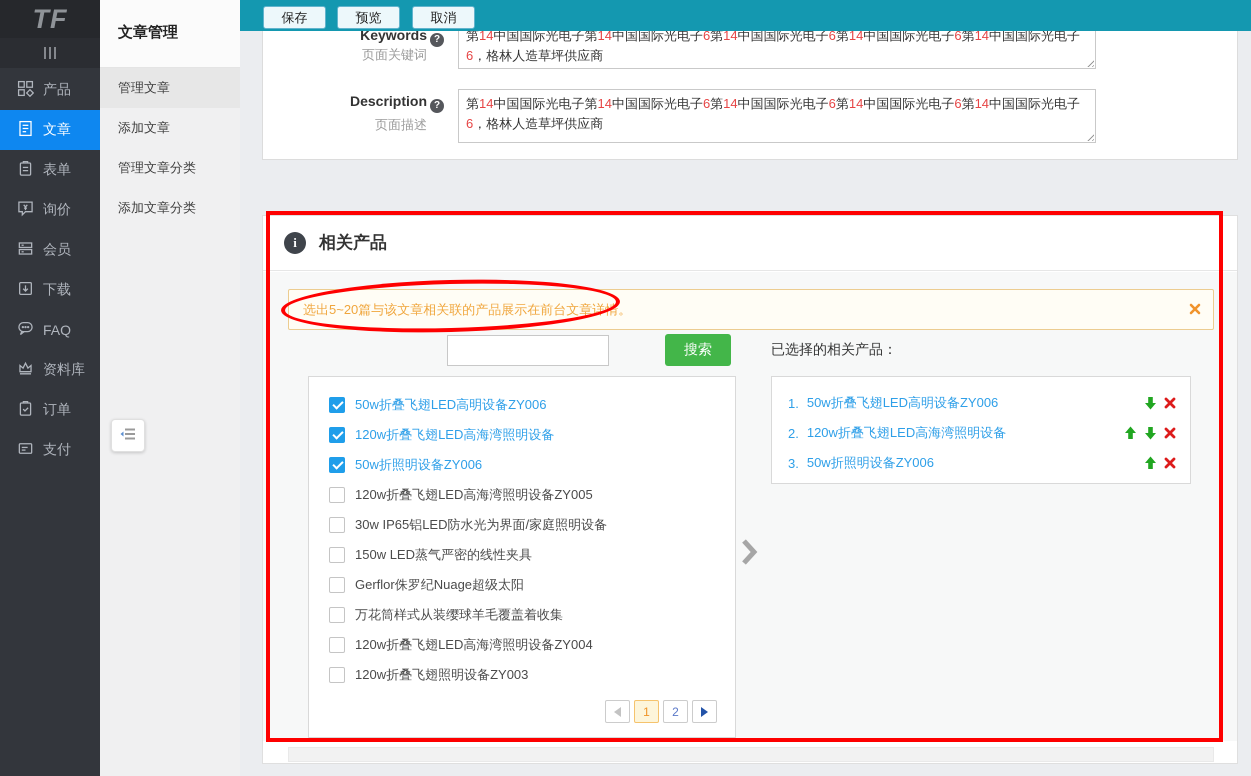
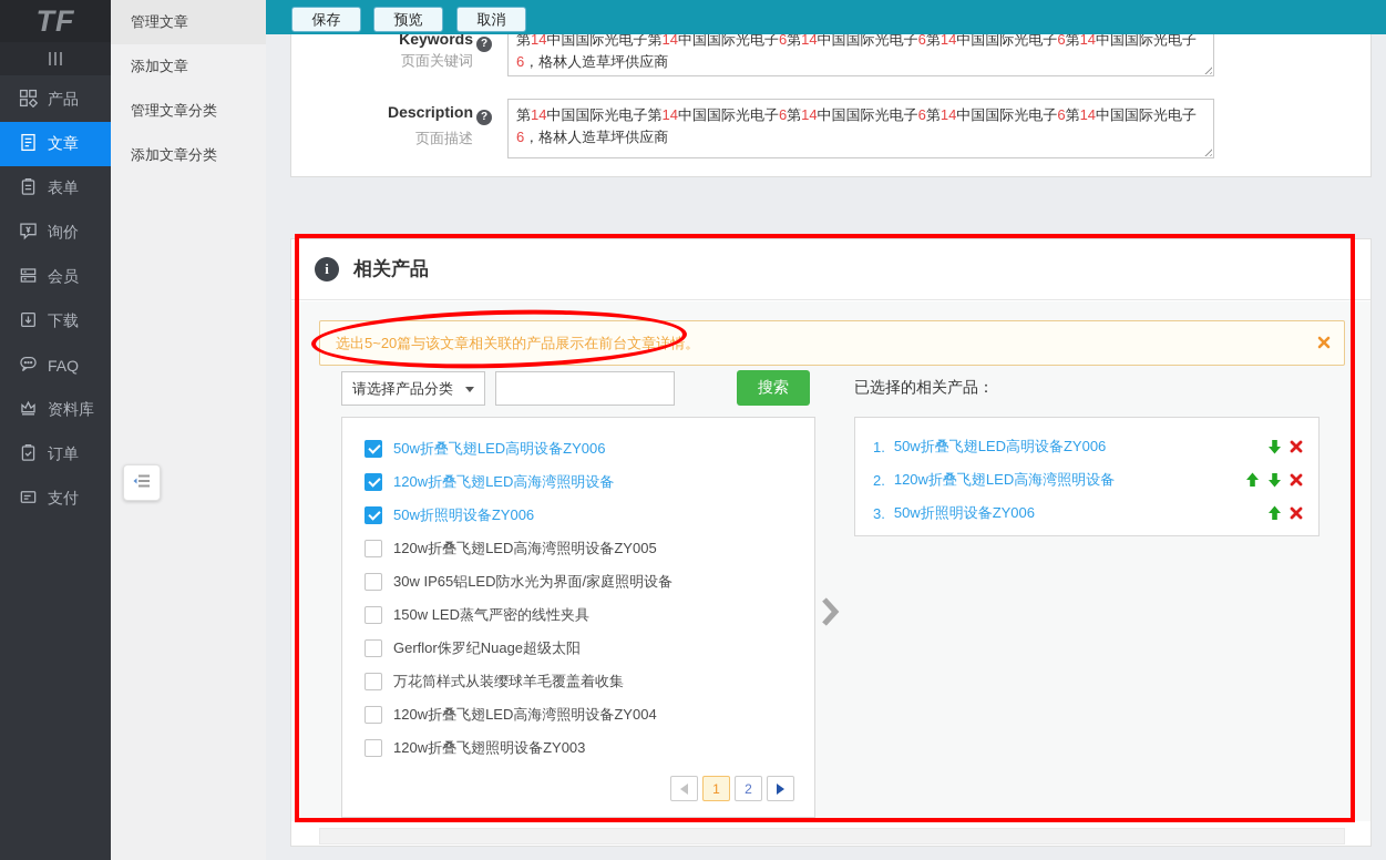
  TF
  产品
  文章
  表单
  询价
  会员
  下载
  FAQ
  资料库
  订单
  支付
- 文章管理
  管理文章
  添加文章
  管理文章分类
  添加文章分类
  保存
  预览
  取消
  Keywords ?
  页面关键词
  第14中国国际光电子第14中国国际光电子6第14中国国际光电子6第14中国国际光电子6第14中国国际光电子6，格林人造草坪供应商
  Description ?
  页面描述
  第14中国国际光电子第14中国国际光电子6第14中国国际光电子6第14中国国际光电子6第14中国国际光电子6，格林人造草坪供应商
  i
  相关产品
  选出5~20篇与该文章相关联的产品展示在前台文章详情。
+ 请选择产品分类
  搜索
  已选择的相关产品：
  50w折叠飞翅LED高明设备ZY006
  120w折叠飞翅LED高海湾照明设备
  50w折照明设备ZY006
  120w折叠飞翅LED高海湾照明设备ZY005
  30w IP65铝LED防水光为界面/家庭照明设备
  150w LED蒸气严密的线性夹具
  Gerflor侏罗纪Nuage超级太阳
  万花筒样式从装缨球羊毛覆盖着收集
  120w折叠飞翅LED高海湾照明设备ZY004
  120w折叠飞翅照明设备ZY003
  1
  2
  1.
  50w折叠飞翅LED高明设备ZY006
  2.
  120w折叠飞翅LED高海湾照明设备
  3.
  50w折照明设备ZY006
